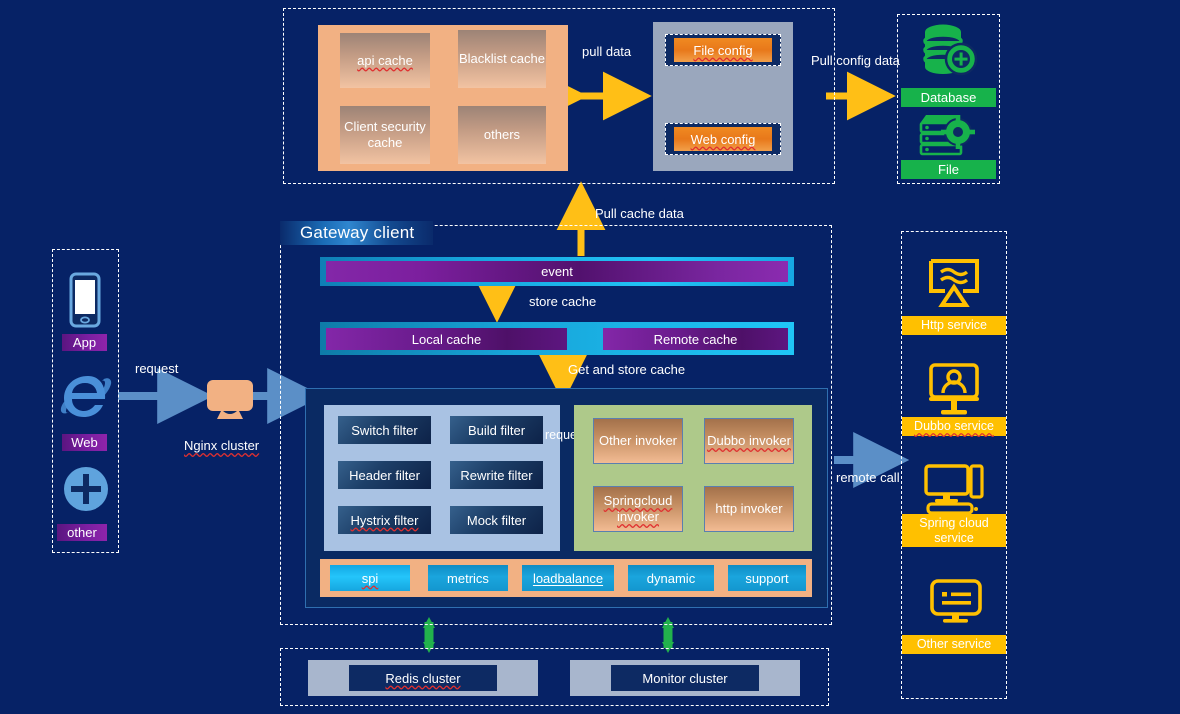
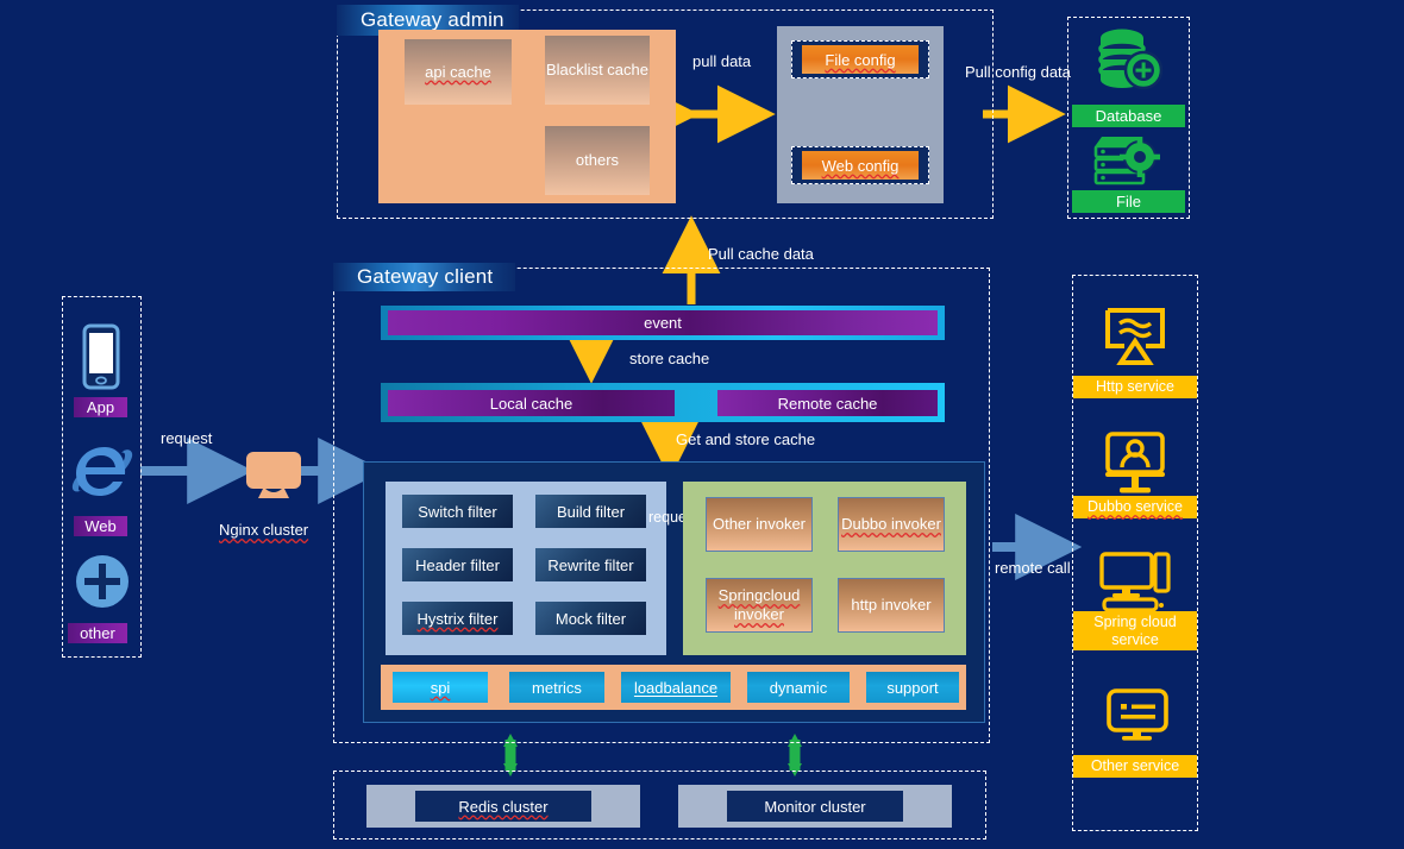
+ Gateway admin
  api cache
  Blacklist cache
- Client security cache
  others
  pull data
  File config
  Web config
  Pull config data
  Database
  File
  Pull cache data
  Gateway client
  event
  store cache
  Local cache
  Remote cache
  Get and store cache
  Switch filter
  Build filter
  Header filter
  Rewrite filter
  Hystrix filter
  Mock filter
  Other invoker
  Dubbo invoker
  Springcloud invoker
  http invoker
  spi
  metrics
  loadbalance
  dynamic
  support
  App
  Web
  other
  request
  Nginx cluster
  remote call
  Http service
  Dubbo service
  Spring cloud service
  Other service
  Redis cluster
  Monitor cluster
